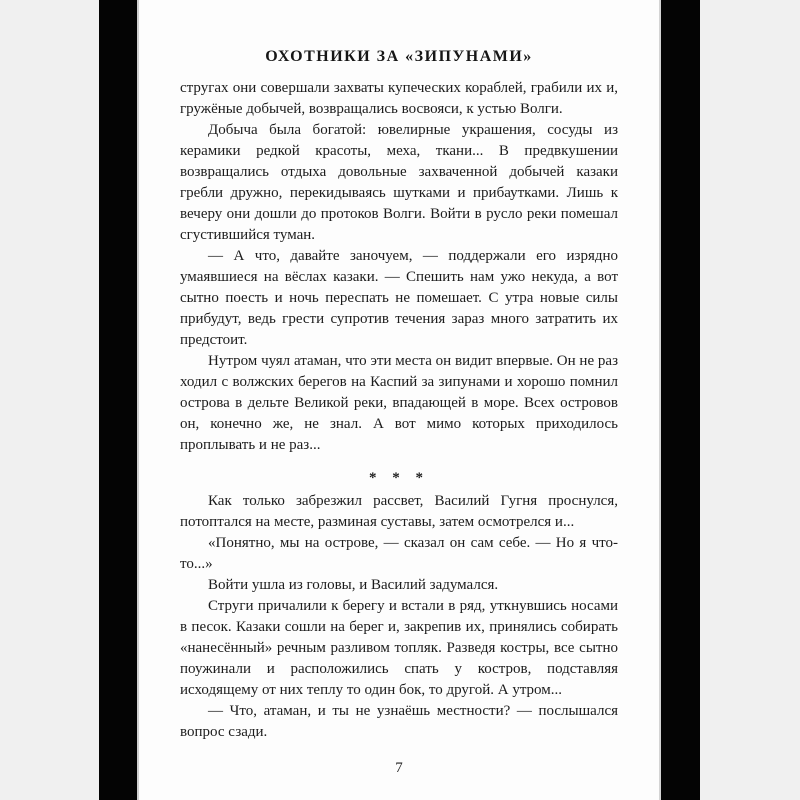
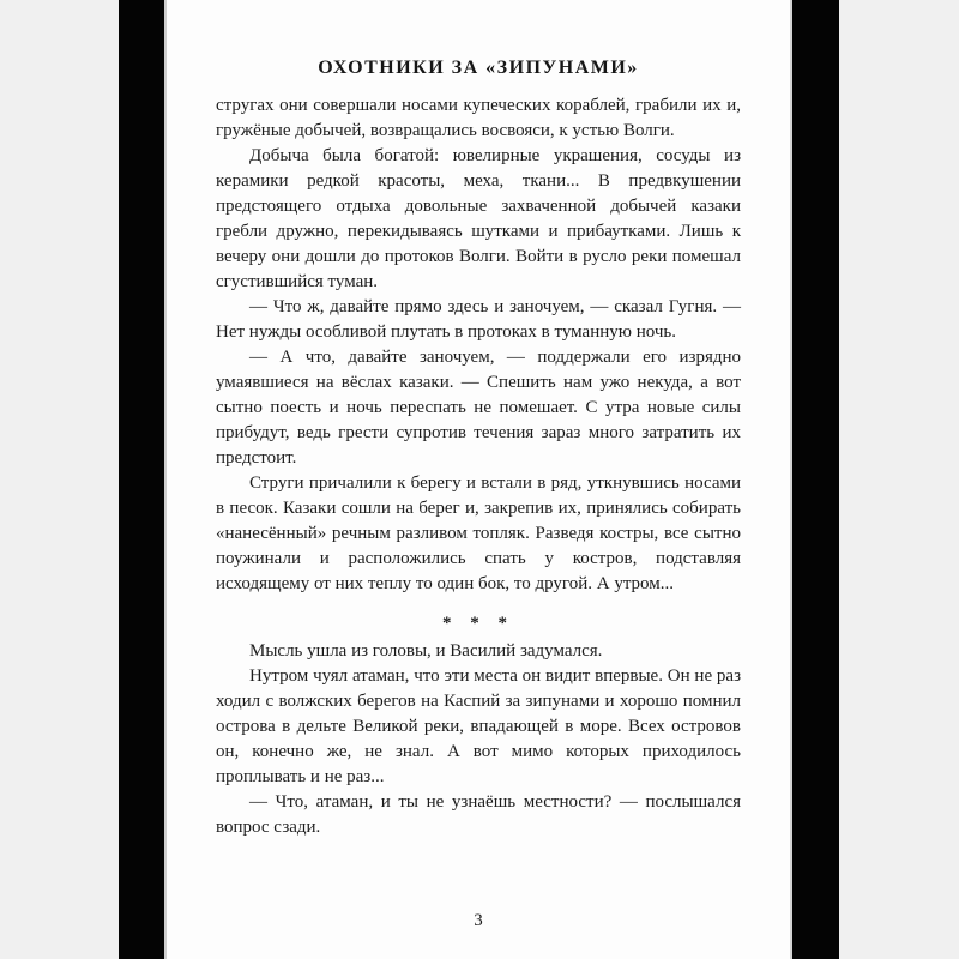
  ОХОТНИКИ ЗА «ЗИПУНАМИ»
- стругах они совершали захваты купеческих кораблей, грабили их и, гружёные добычей, возвращались восвояси, к устью Волги.
+ стругах они совершали носами купеческих кораблей, грабили их и, гружёные добычей, возвращались восвояси, к устью Волги.
- Добыча была богатой: ювелирные украшения, сосуды из керамики редкой красоты, меха, ткани... В предвкушении возвращались отдыха довольные захваченной добычей казаки гребли дружно, перекидываясь шутками и прибаутками. Лишь к вечеру они дошли до протоков Волги. Войти в русло реки помешал сгустившийся туман.
+ Добыча была богатой: ювелирные украшения, сосуды из керамики редкой красоты, меха, ткани... В предвкушении предстоящего отдыха довольные захваченной добычей казаки гребли дружно, перекидываясь шутками и прибаутками. Лишь к вечеру они дошли до протоков Волги. Войти в русло реки помешал сгустившийся туман.
+ — Что ж, давайте прямо здесь и заночуем, — сказал Гугня. — Нет нужды особливой плутать в протоках в туманную ночь.
  — А что, давайте заночуем, — поддержали его изрядно умаявшиеся на вёслах казаки. — Спешить нам ужо некуда, а вот сытно поесть и ночь переспать не помешает. С утра новые силы прибудут, ведь грести супротив течения зараз много затратить их предстоит.
- Нутром чуял атаман, что эти места он видит впервые. Он не раз ходил с волжских берегов на Каспий за зипунами и хорошо помнил острова в дельте Великой реки, впадающей в море. Всех островов он, конечно же, не знал. А вот мимо которых приходилось проплывать и не раз...
+ Струги причалили к берегу и встали в ряд, уткнувшись носами в песок. Казаки сошли на берег и, закрепив их, принялись собирать «нанесённый» речным разливом топляк. Разведя костры, все сытно поужинали и расположились спать у костров, подставляя исходящему от них теплу то один бок, то другой. А утром...
  * * *
- Как только забрезжил рассвет, Василий Гугня проснулся, потоптался на месте, разминая суставы, затем осмотрелся и...
- «Понятно, мы на острове, — сказал он сам себе. — Но я что-то...»
- Войти ушла из головы, и Василий задумался.
+ Мысль ушла из головы, и Василий задумался.
- Струги причалили к берегу и встали в ряд, уткнувшись носами в песок. Казаки сошли на берег и, закрепив их, принялись собирать «нанесённый» речным разливом топляк. Разведя костры, все сытно поужинали и расположились спать у костров, подставляя исходящему от них теплу то один бок, то другой. А утром...
+ Нутром чуял атаман, что эти места он видит впервые. Он не раз ходил с волжских берегов на Каспий за зипунами и хорошо помнил острова в дельте Великой реки, впадающей в море. Всех островов он, конечно же, не знал. А вот мимо которых приходилось проплывать и не раз...
  — Что, атаман, и ты не узнаёшь местности? — послышался вопрос сзади.
- 7
+ 3
